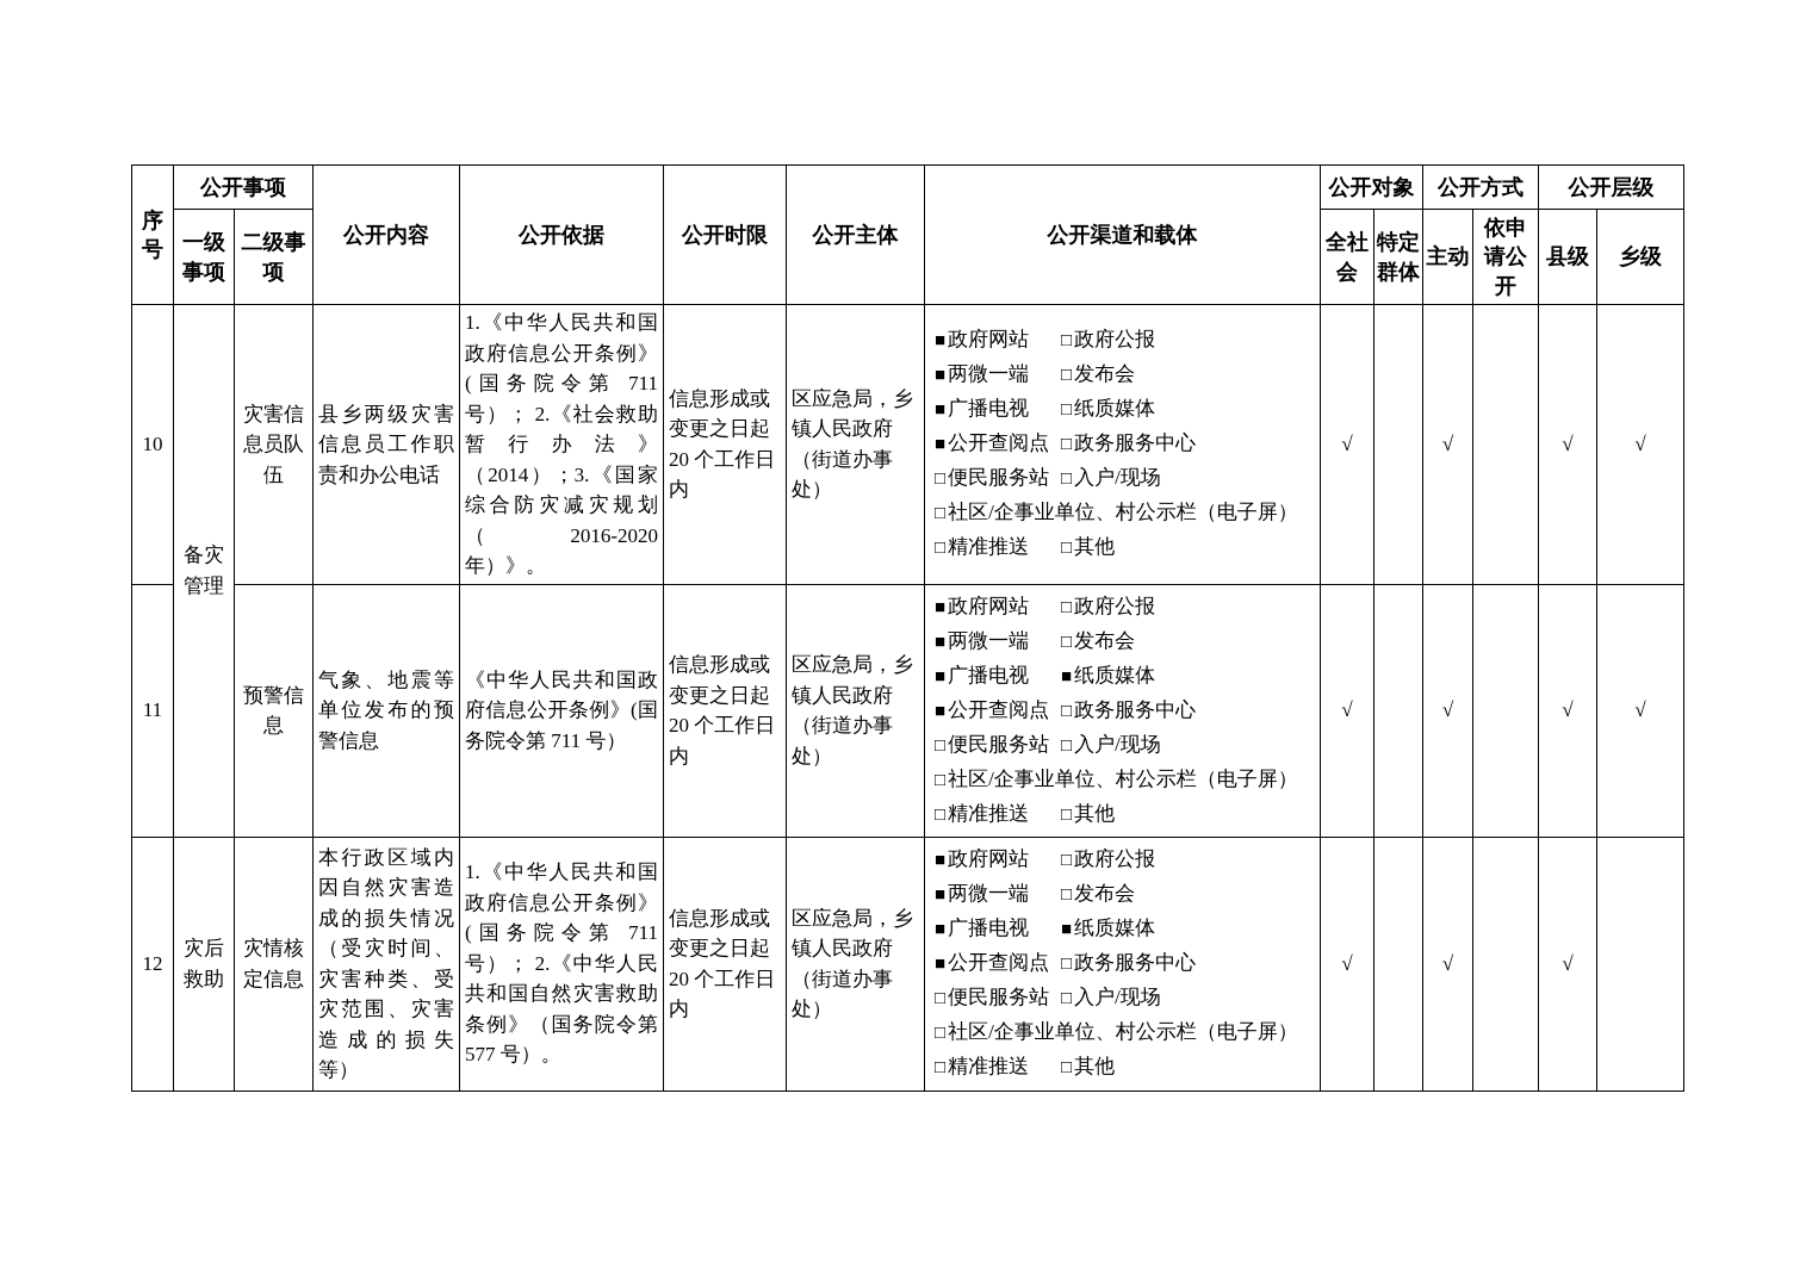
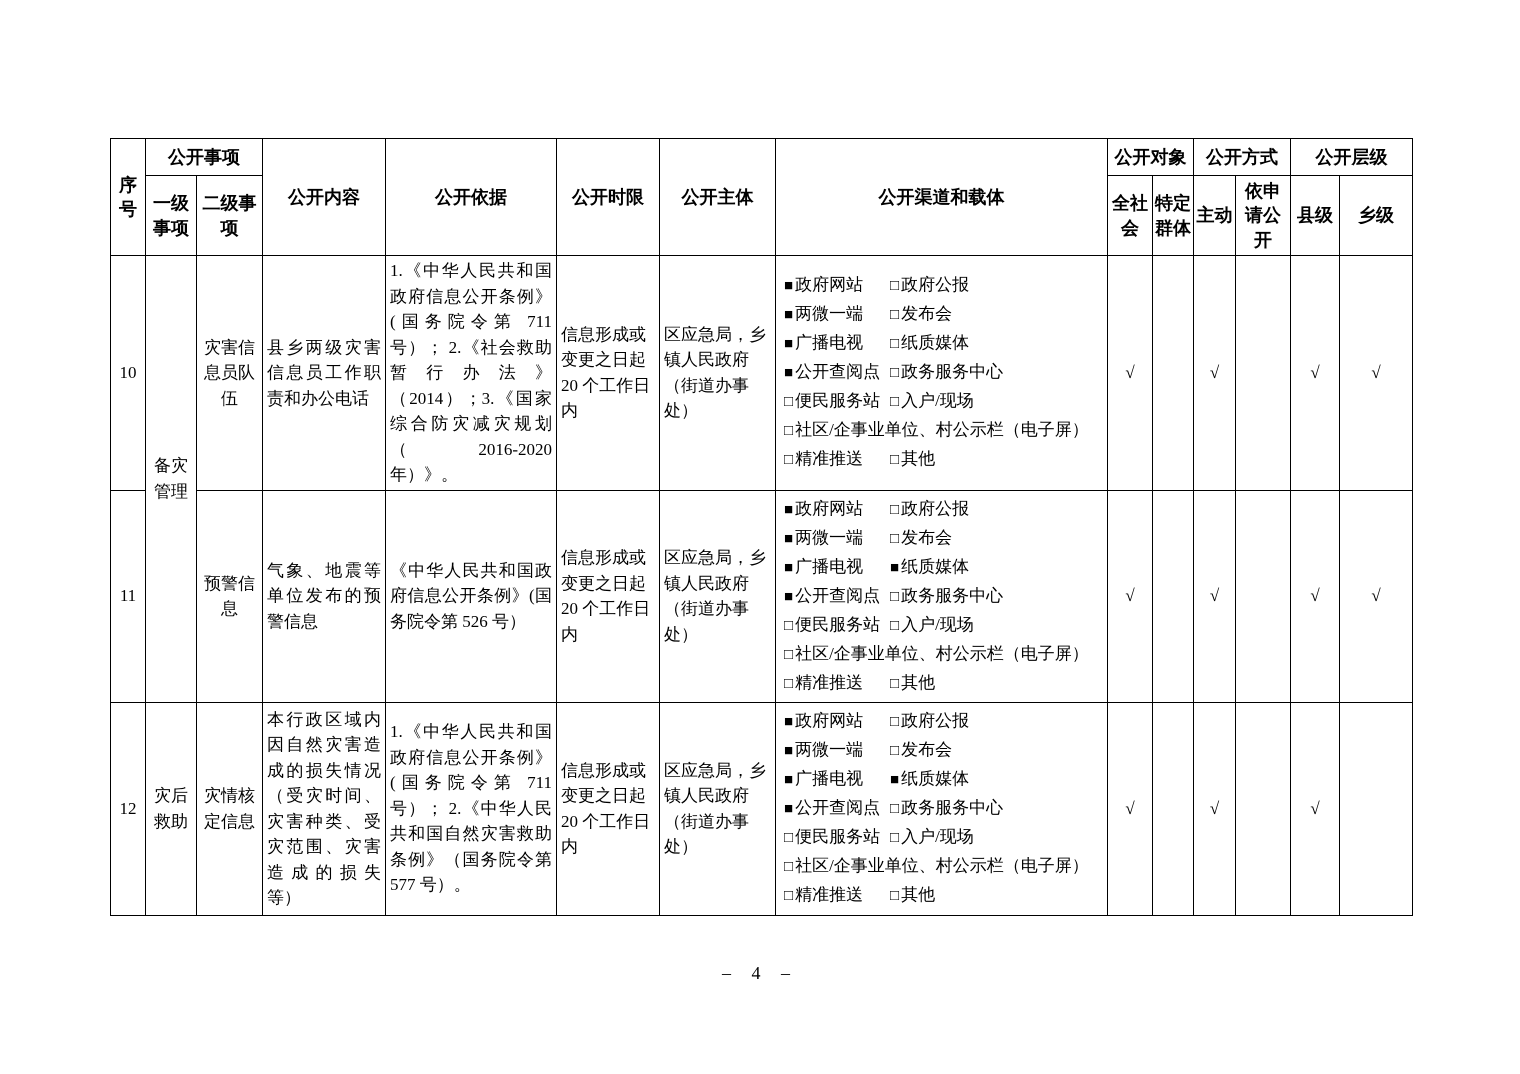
  序号	公开事项	公开内容	公开依据	公开时限	公开主体	公开渠道和载体	公开对象	公开方式	公开层级
  一级事项	二级事项	全社会	特定群体	主动	依申请公开	县级	乡级
  10	备灾管理	灾害信息员队伍	县乡两级灾害信息员工作职责和办公电话	1.《中华人民共和国政府信息公开条例》(国务院令第 711 号）； 2.《社会救助暂行办法》（2014）；3.《国家综合防灾减灾规划（2016-2020 年）》。	信息形成或变更之日起 20 个工作日内	区应急局，乡镇人民政府（街道办事处）	■ 政府网站 □ 政府公报■ 两微一端 □ 发布会■ 广播电视 □ 纸质媒体■ 公开查阅点 □ 政务服务中心□ 便民服务站 □ 入户/现场□ 社区/企事业单位、村公示栏（电子屏）□ 精准推送 □ 其他	√		√		√	√
- 11	预警信息	气象、地震等单位发布的预警信息	《中华人民共和国政府信息公开条例》(国务院令第 711 号）	信息形成或变更之日起 20 个工作日内	区应急局，乡镇人民政府（街道办事处）	■ 政府网站 □ 政府公报■ 两微一端 □ 发布会■ 广播电视 ■ 纸质媒体■ 公开查阅点 □ 政务服务中心□ 便民服务站 □ 入户/现场□ 社区/企事业单位、村公示栏（电子屏）□ 精准推送 □ 其他	√		√		√	√
+ 11	预警信息	气象、地震等单位发布的预警信息	《中华人民共和国政府信息公开条例》(国务院令第 526 号）	信息形成或变更之日起 20 个工作日内	区应急局，乡镇人民政府（街道办事处）	■ 政府网站 □ 政府公报■ 两微一端 □ 发布会■ 广播电视 ■ 纸质媒体■ 公开查阅点 □ 政务服务中心□ 便民服务站 □ 入户/现场□ 社区/企事业单位、村公示栏（电子屏）□ 精准推送 □ 其他	√		√		√	√
  12	灾后救助	灾情核定信息	本行政区域内因自然灾害造成的损失情况（受灾时间、灾害种类、受灾范围、灾害造成的损失等）	1.《中华人民共和国政府信息公开条例》(国务院令第 711 号）； 2.《中华人民共和国自然灾害救助条例》（国务院令第 577 号）。	信息形成或变更之日起 20 个工作日内	区应急局，乡镇人民政府（街道办事处）	■ 政府网站 □ 政府公报■ 两微一端 □ 发布会■ 广播电视 ■ 纸质媒体■ 公开查阅点 □ 政务服务中心□ 便民服务站 □ 入户/现场□ 社区/企事业单位、村公示栏（电子屏）□ 精准推送 □ 其他	√		√		√
+ – 4 –
